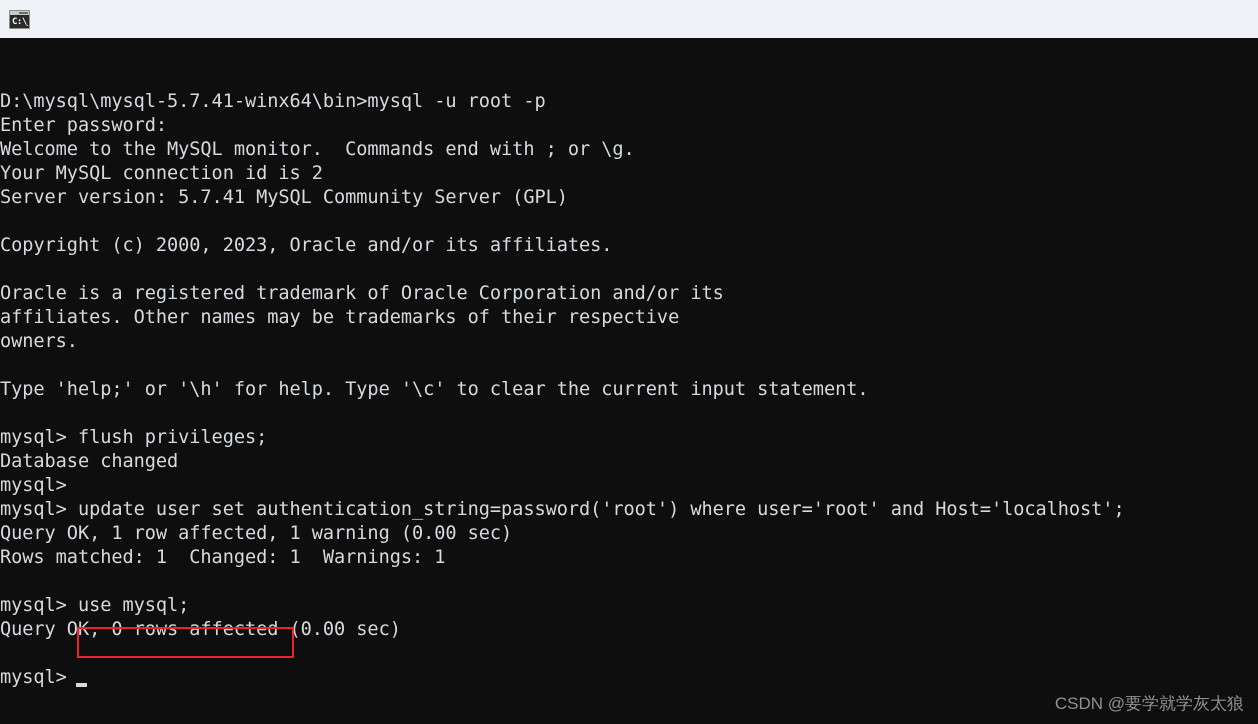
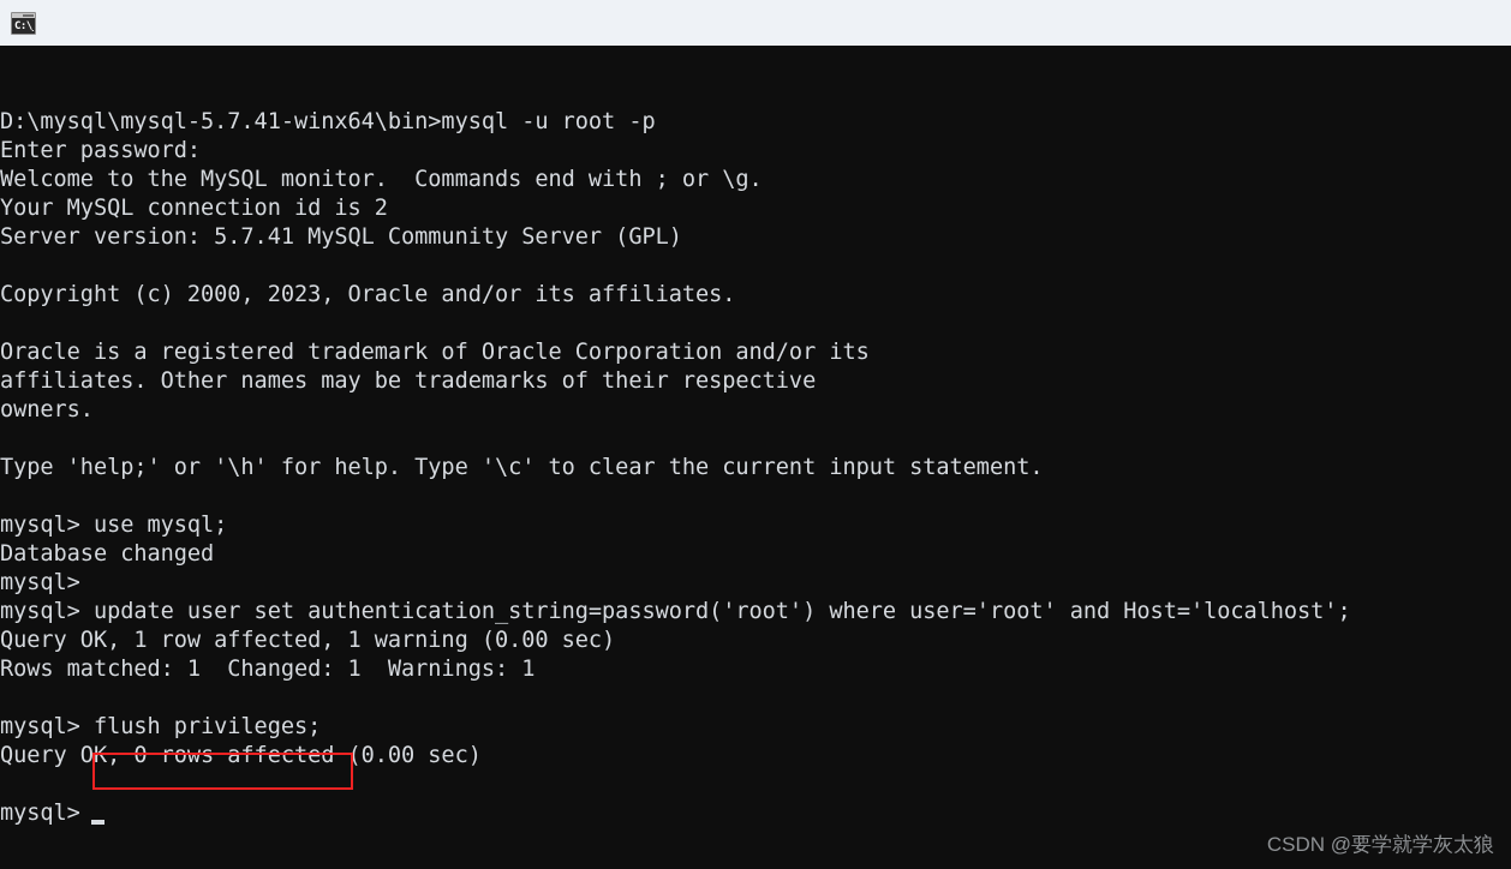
  C:\
  D:\mysql\mysql-5.7.41-winx64\bin>mysql -u root -p
  Enter password:
  Welcome to the MySQL monitor. Commands end with ; or \g.
  Your MySQL connection id is 2
  Server version: 5.7.41 MySQL Community Server (GPL)
  Copyright (c) 2000, 2023, Oracle and/or its affiliates.
  Oracle is a registered trademark of Oracle Corporation and/or its
  affiliates. Other names may be trademarks of their respective
  owners.
  Type 'help;' or '\h' for help. Type '\c' to clear the current input statement.
- mysql> flush privileges;
+ mysql> use mysql;
  Database changed
  mysql>
  mysql> update user set authentication_string=password('root') where user='root' and Host='localhost';
  Query OK, 1 row affected, 1 warning (0.00 sec)
  Rows matched: 1 Changed: 1 Warnings: 1
- mysql> use mysql;
+ mysql> flush privileges;
  Query OK, 0 rows affected (0.00 sec)
  mysql>
  CSDN @要学就学灰太狼
